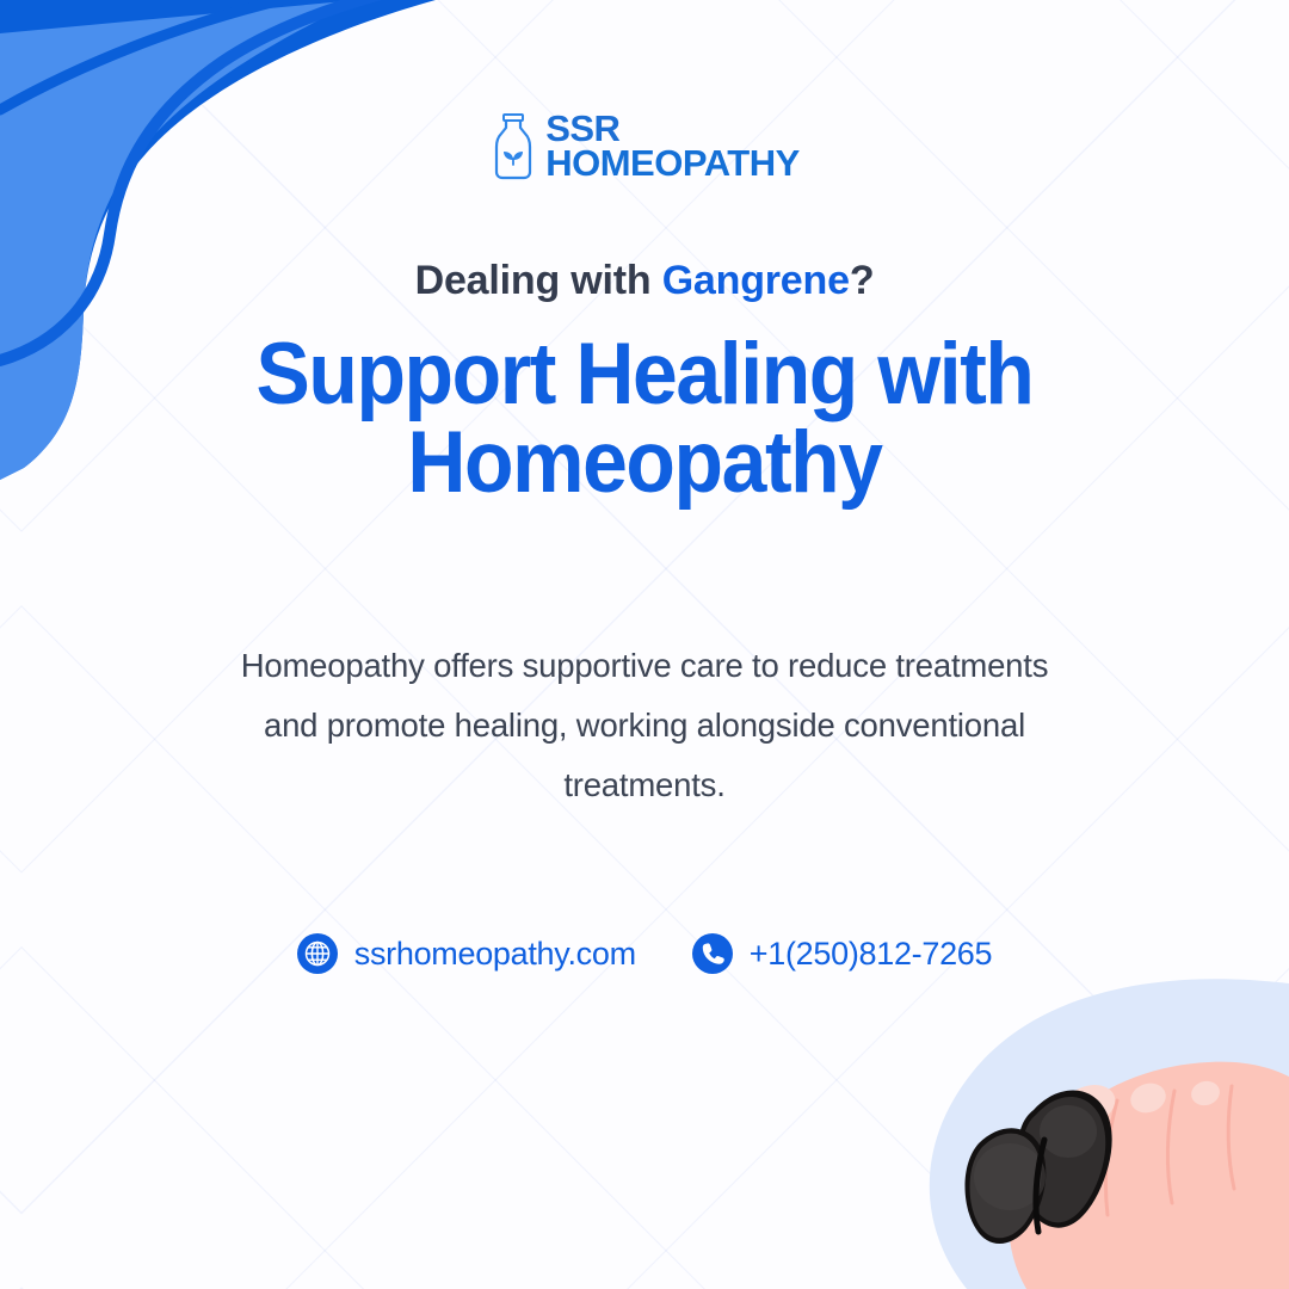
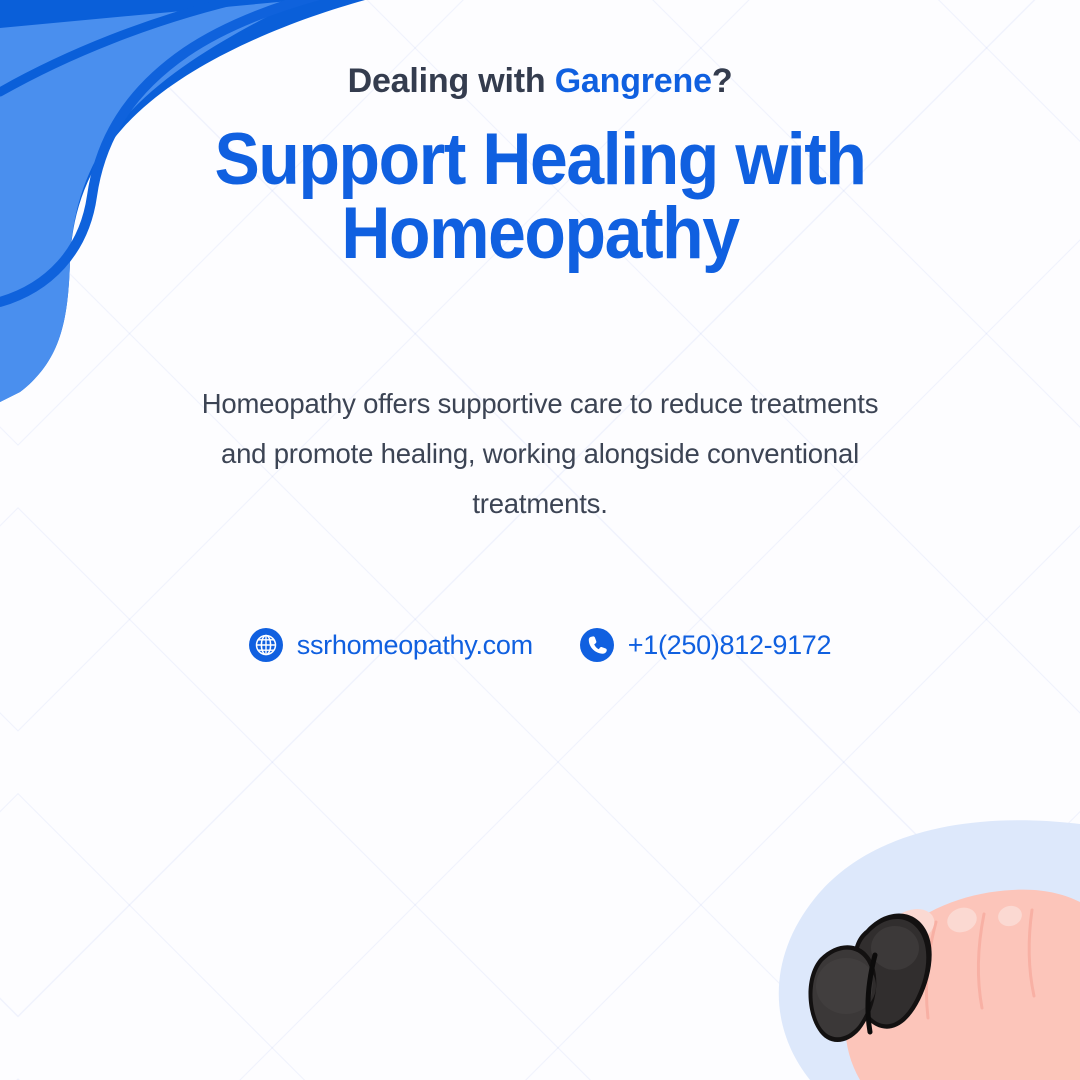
- SSR
- HOMEOPATHY
  Dealing with Gangrene?
  Support Healing with Homeopathy
  Homeopathy offers supportive care to reduce treatments and promote healing, working alongside conventional treatments.
  ssrhomeopathy.com
- +1(250)812-7265
+ +1(250)812-9172
